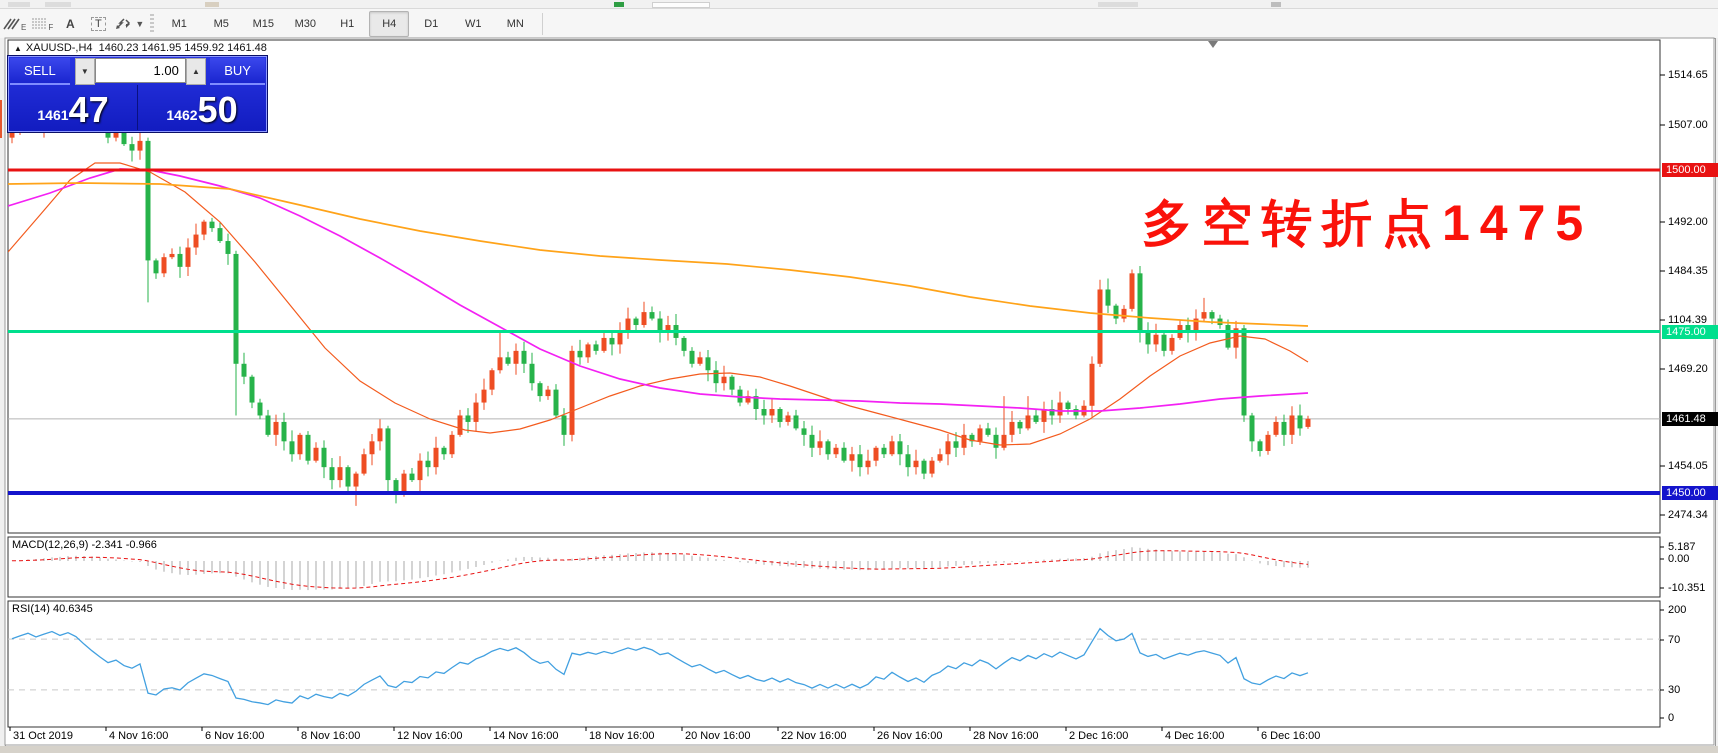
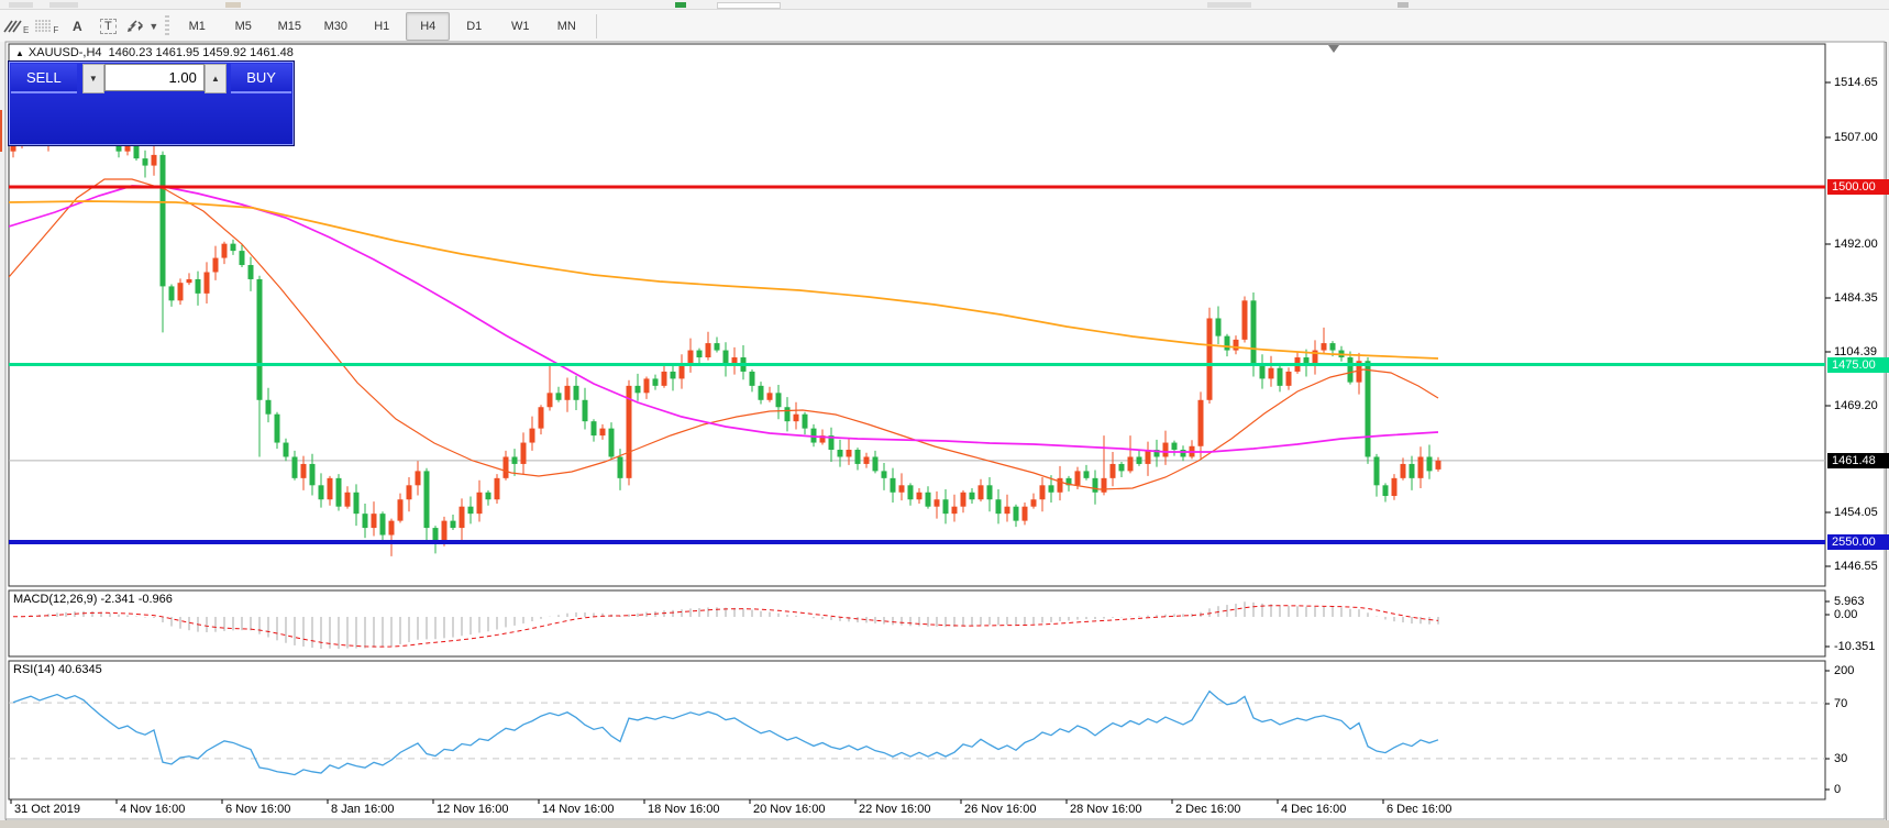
  E
  F
  A
  T
  ▼
  M1
  M5
  M15
  M30
  H1
  H4
  D1
  W1
  MN
  ▲ XAUUSD-,H4 1460.23 1461.95 1459.92 1461.48
  SELL
  ▼
  1.00
  ▲
  BUY
- 1461
- 47
- 1462
- 50
- 多空转折点1475
  MACD(12,26,9) -2.341 -0.966
  RSI(14) 40.6345
  1514.65
  1507.00
  1492.00
  1484.35
  1104.39
  1469.20
  1454.05
- 2474.34
+ 1446.55
  1500.00
  1475.00
  1461.48
- 1450.00
+ 2550.00
- 5.187
+ 5.963
  0.00
  -10.351
  200
  70
  30
  0
  31 Oct 2019
  4 Nov 16:00
  6 Nov 16:00
- 8 Nov 16:00
+ 8 Jan 16:00
  12 Nov 16:00
  14 Nov 16:00
  18 Nov 16:00
  20 Nov 16:00
  22 Nov 16:00
  26 Nov 16:00
  28 Nov 16:00
  2 Dec 16:00
  4 Dec 16:00
  6 Dec 16:00
